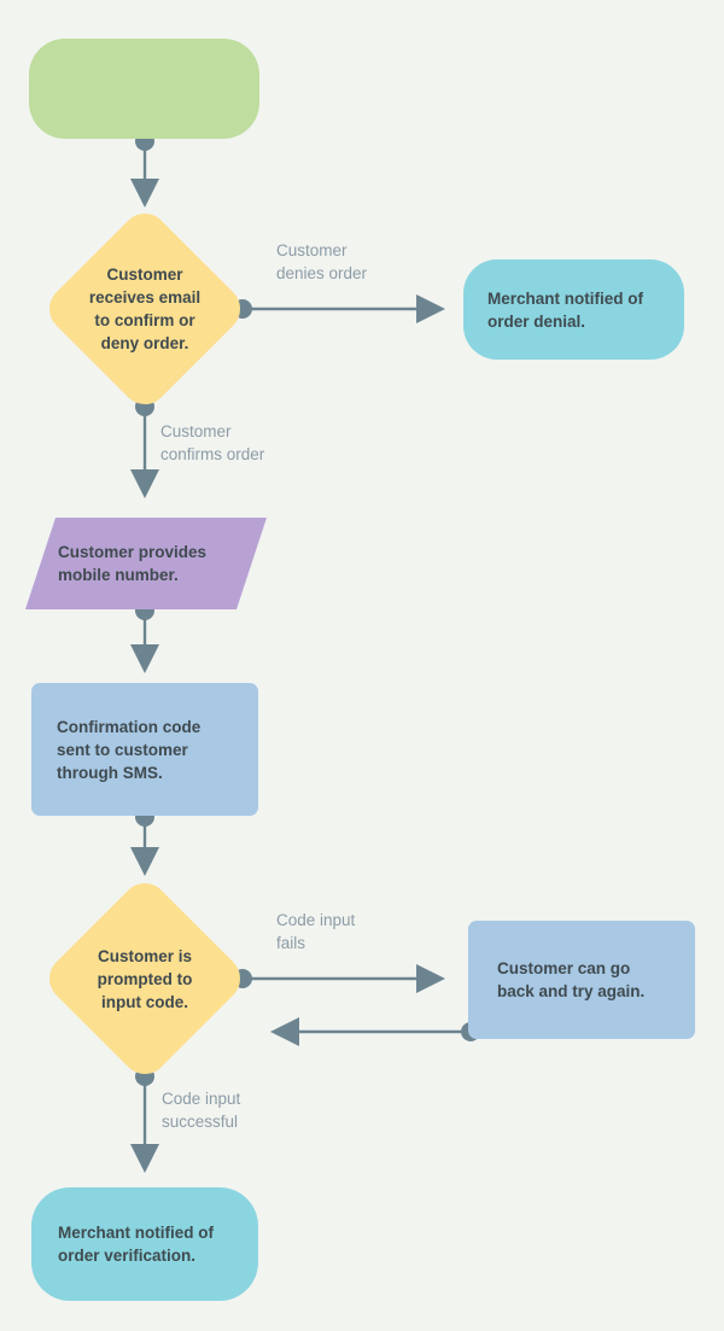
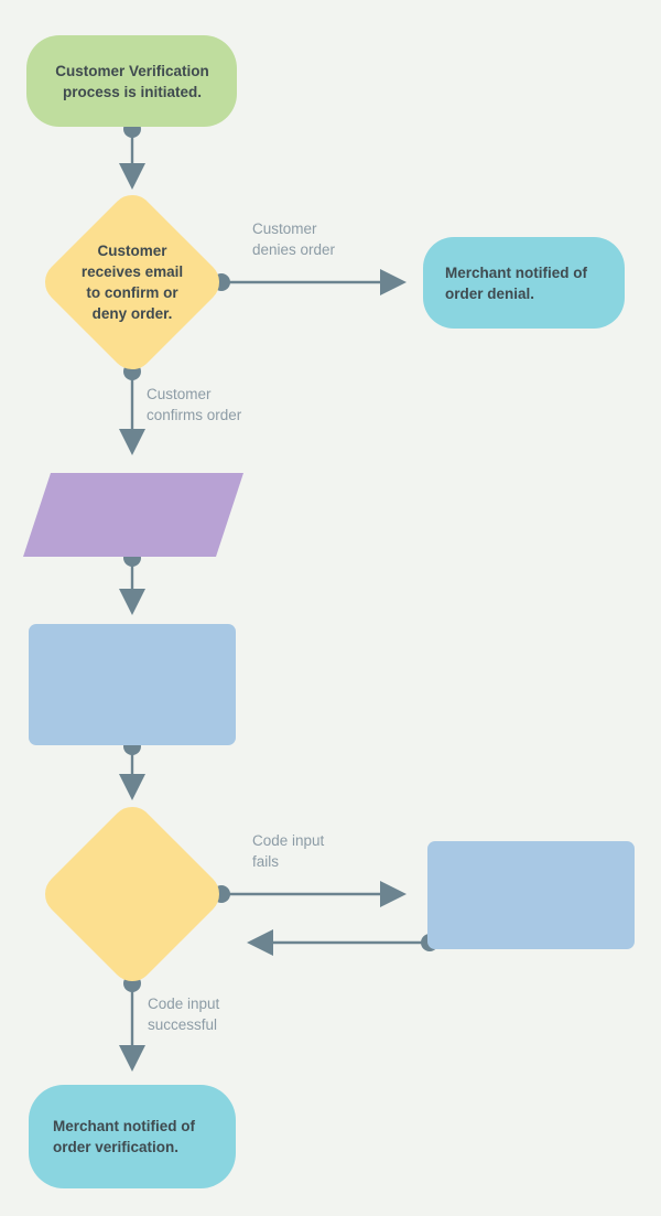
+ Customer Verification
+ process is initiated.
  Customer
  receives email
  to confirm or
  deny order.
  Merchant notified of
  order denial.
- Customer provides
- mobile number.
- Confirmation code
- sent to customer
- through SMS.
- Customer is
- prompted to
- input code.
- Customer can go
- back and try again.
  Merchant notified of
  order verification.
  Customer
  denies order
  Customer
  confirms order
  Code input
  fails
  Code input
  successful
